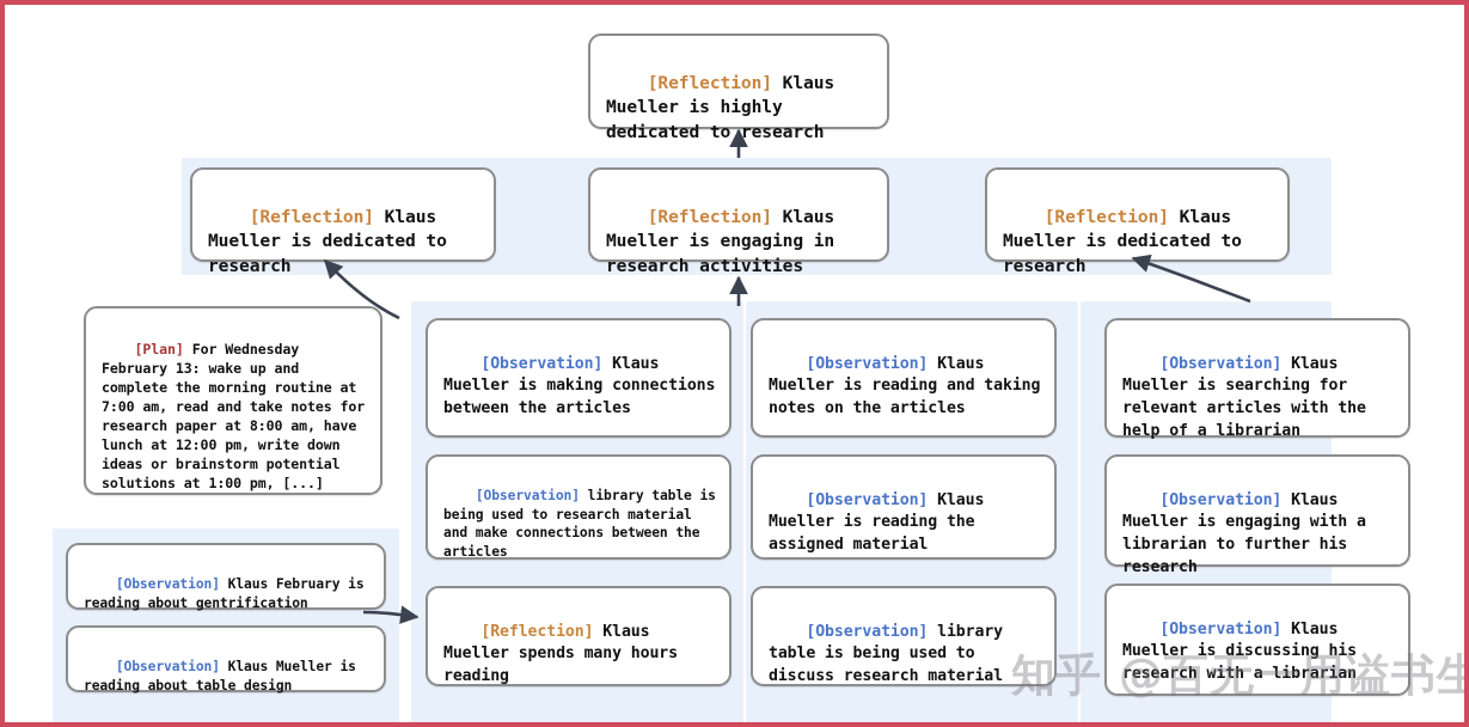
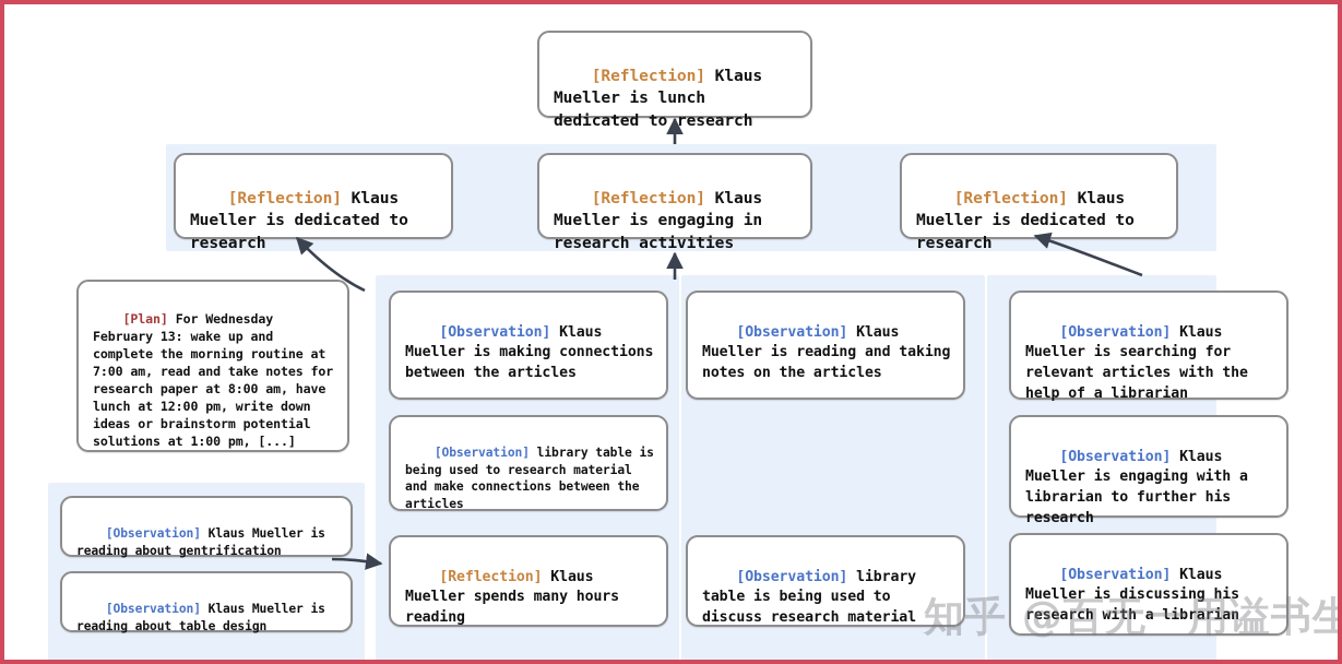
- [Reflection] Klaus Mueller is highly dedicated to research
+ [Reflection] Klaus Mueller is lunch dedicated to research
  [Reflection] Klaus Mueller is dedicated to research
  [Reflection] Klaus Mueller is engaging in research activities
  [Reflection] Klaus Mueller is dedicated to research
  [Plan] For Wednesday February 13: wake up and complete the morning routine at 7:00 am, read and take notes for research paper at 8:00 am, have lunch at 12:00 pm, write down ideas or brainstorm potential solutions at 1:00 pm, [...]
- [Observation] Klaus February is reading about gentrification
+ [Observation] Klaus Mueller is reading about gentrification
  [Observation] Klaus Mueller is reading about table design
  [Observation] Klaus Mueller is making connections between the articles
  [Observation] library table is being used to research material and make connections between the articles
  [Reflection] Klaus Mueller spends many hours reading
  [Observation] Klaus Mueller is reading and taking notes on the articles
- [Observation] Klaus Mueller is reading the assigned material
  [Observation] library table is being used to discuss research material
  [Observation] Klaus Mueller is searching for relevant articles with the help of a librarian
  [Observation] Klaus Mueller is engaging with a librarian to further his research
  [Observation] Klaus Mueller is discussing his research with a librarian
  知乎 @百无一用谥书生
